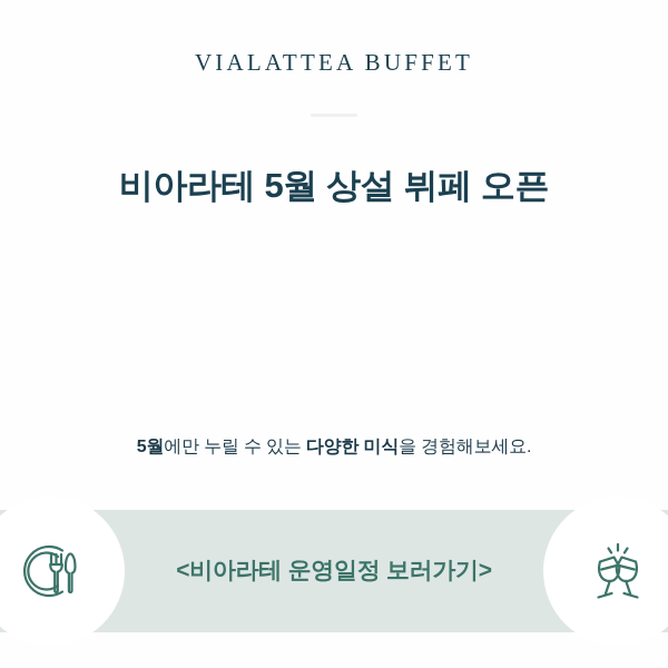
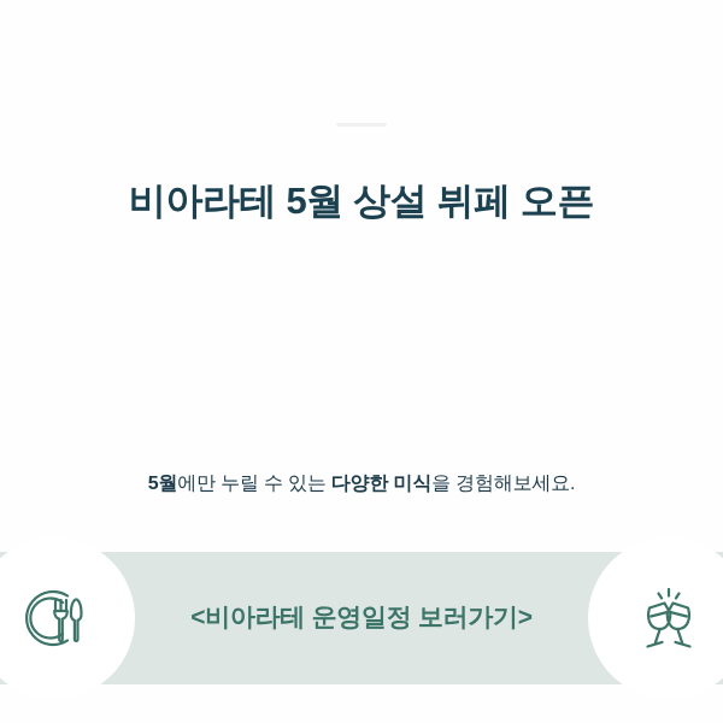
- VIALATTEA BUFFET
  비아라테 5월 상설 뷔페 오픈
  5월에만 누릴 수 있는 다양한 미식을 경험해보세요.
  <비아라테 운영일정 보러가기>
